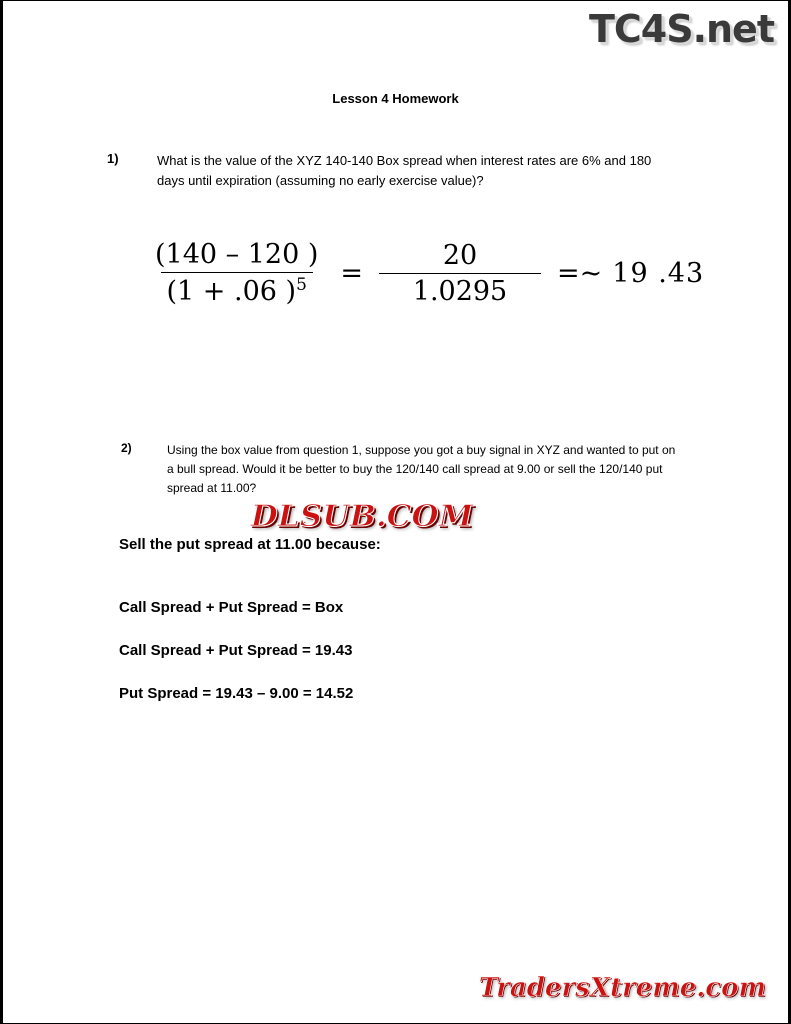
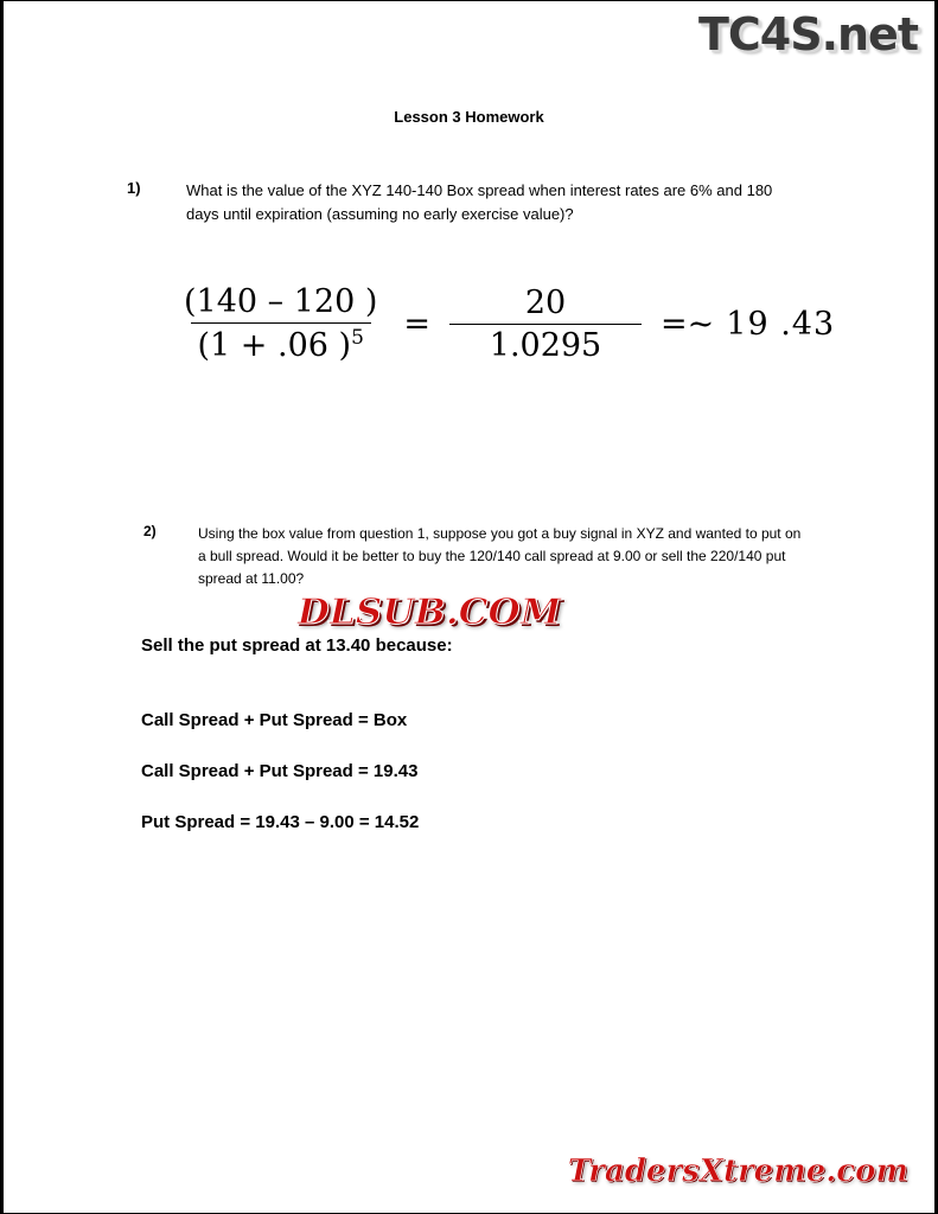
  TC4S.net
- Lesson 4 Homework
+ Lesson 3 Homework
  1)
  What is the value of the XYZ 140-140 Box spread when interest rates are 6% and 180 days until expiration (assuming no early exercise value)?
  (140 – 120 )
  (1 + .06 )5
  =
  20
  1.0295
  =~
  19 .43
  2)
- Using the box value from question 1, suppose you got a buy signal in XYZ and wanted to put on a bull spread. Would it be better to buy the 120/140 call spread at 9.00 or sell the 120/140 put spread at 11.00?
+ Using the box value from question 1, suppose you got a buy signal in XYZ and wanted to put on a bull spread. Would it be better to buy the 120/140 call spread at 9.00 or sell the 220/140 put spread at 11.00?
  DLSUB.COM
- Sell the put spread at 11.00 because:
+ Sell the put spread at 13.40 because:
  Call Spread + Put Spread = Box
  Call Spread + Put Spread = 19.43
  Put Spread = 19.43 – 9.00 = 14.52
  TradersXtreme.com
